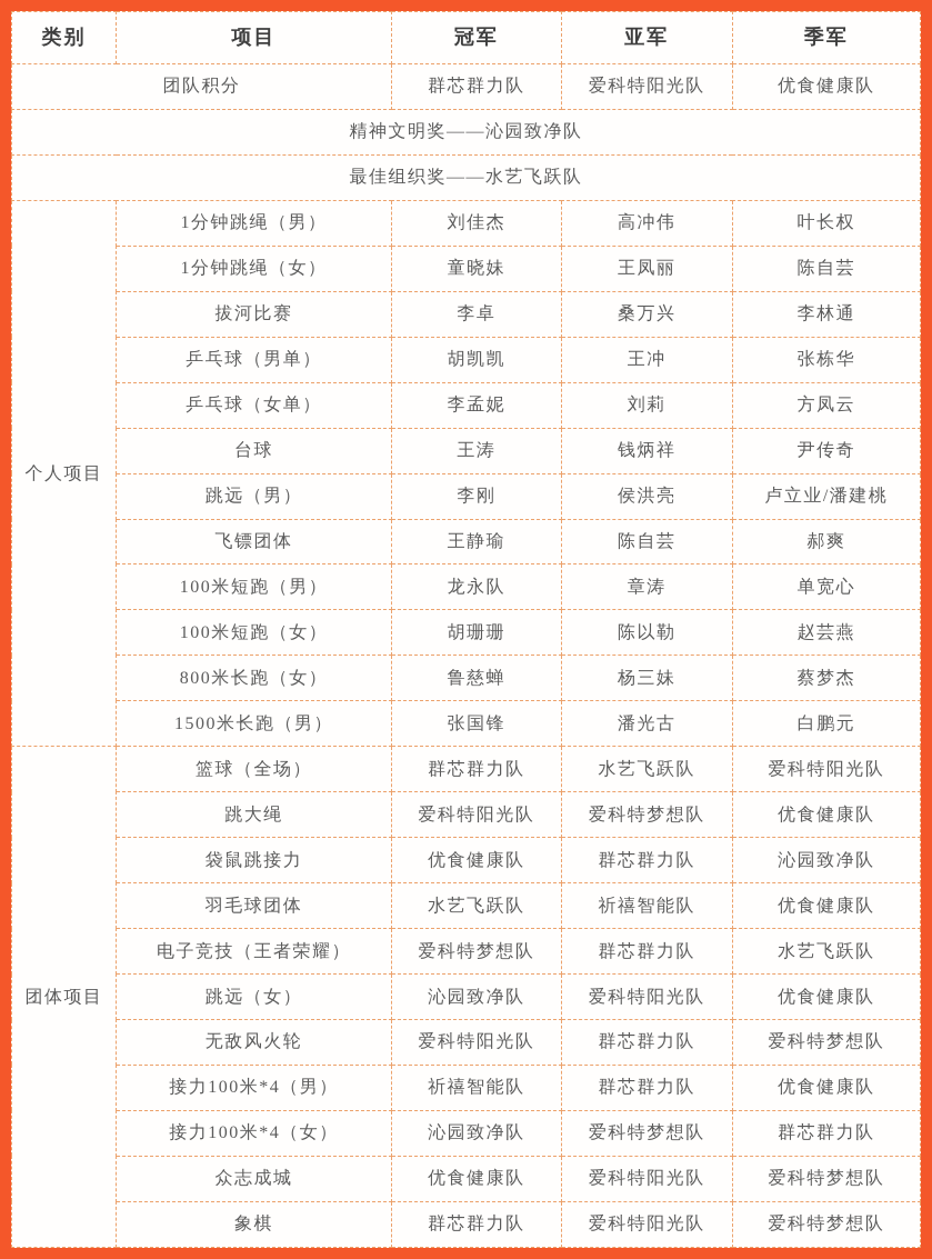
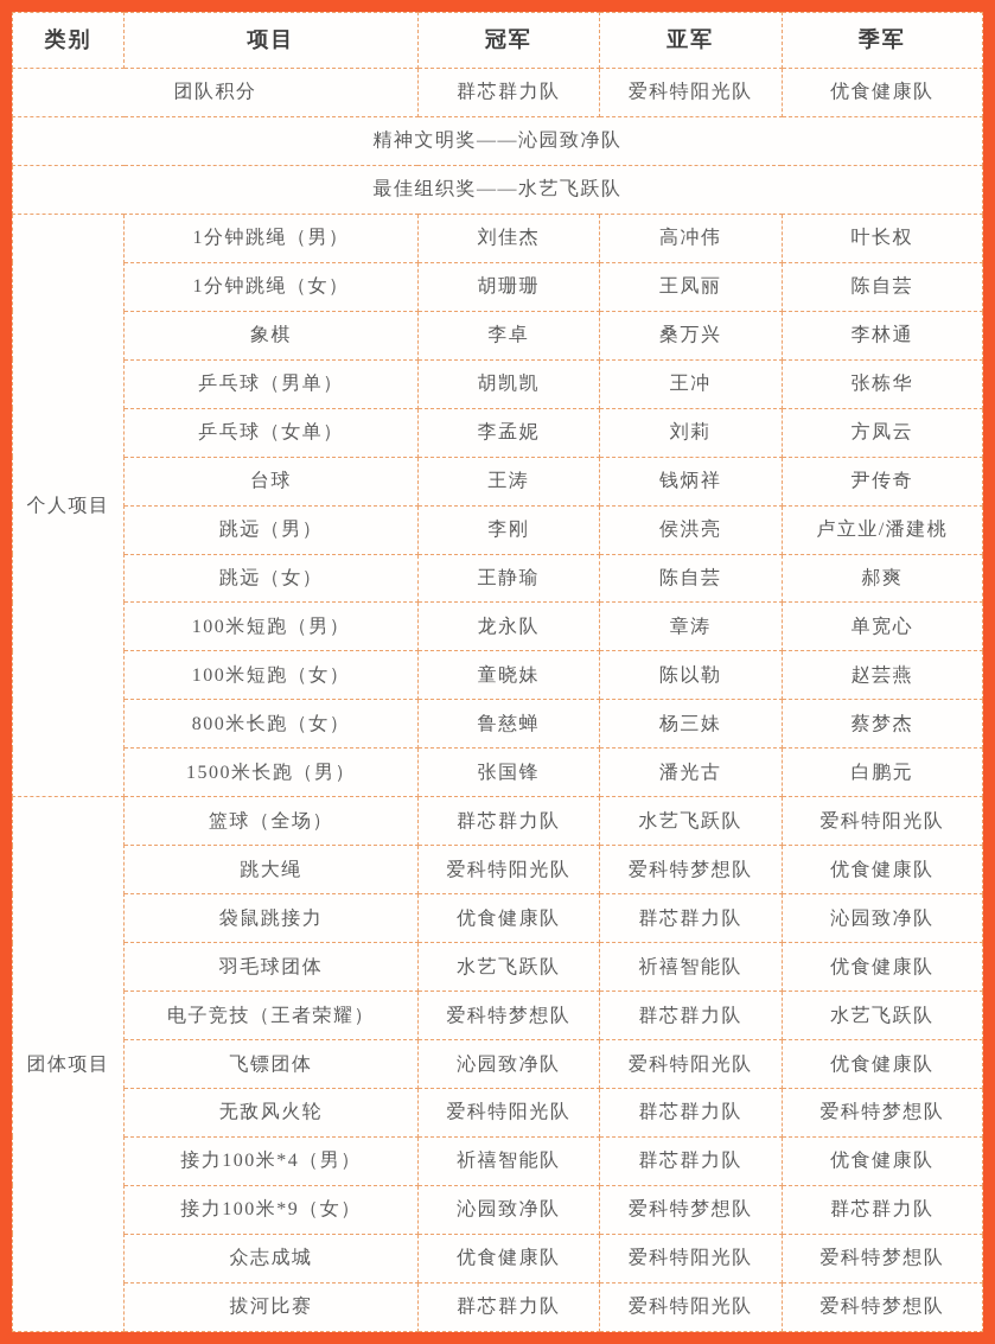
  类别	项目	冠军	亚军	季军
  团队积分	群芯群力队	爱科特阳光队	优食健康队
  精神文明奖——沁园致净队
  最佳组织奖——水艺飞跃队
  个人项目	1分钟跳绳（男）	刘佳杰	高冲伟	叶长权
- 1分钟跳绳（女）	童晓妹	王凤丽	陈自芸
+ 1分钟跳绳（女）	胡珊珊	王凤丽	陈自芸
- 拔河比赛	李卓	桑万兴	李林通
+ 象棋	李卓	桑万兴	李林通
  乒乓球（男单）	胡凯凯	王冲	张栋华
  乒乓球（女单）	李孟妮	刘莉	方凤云
  台球	王涛	钱炳祥	尹传奇
  跳远（男）	李刚	侯洪亮	卢立业/潘建桃
- 飞镖团体	王静瑜	陈自芸	郝爽
+ 跳远（女）	王静瑜	陈自芸	郝爽
  100米短跑（男）	龙永队	章涛	单宽心
- 100米短跑（女）	胡珊珊	陈以勒	赵芸燕
+ 100米短跑（女）	童晓妹	陈以勒	赵芸燕
  800米长跑（女）	鲁慈蝉	杨三妹	蔡梦杰
  1500米长跑（男）	张国锋	潘光古	白鹏元
  团体项目	篮球（全场）	群芯群力队	水艺飞跃队	爱科特阳光队
  跳大绳	爱科特阳光队	爱科特梦想队	优食健康队
  袋鼠跳接力	优食健康队	群芯群力队	沁园致净队
  羽毛球团体	水艺飞跃队	祈禧智能队	优食健康队
  电子竞技（王者荣耀）	爱科特梦想队	群芯群力队	水艺飞跃队
- 跳远（女）	沁园致净队	爱科特阳光队	优食健康队
+ 飞镖团体	沁园致净队	爱科特阳光队	优食健康队
  无敌风火轮	爱科特阳光队	群芯群力队	爱科特梦想队
  接力100米*4（男）	祈禧智能队	群芯群力队	优食健康队
- 接力100米*4（女）	沁园致净队	爱科特梦想队	群芯群力队
+ 接力100米*9（女）	沁园致净队	爱科特梦想队	群芯群力队
  众志成城	优食健康队	爱科特阳光队	爱科特梦想队
- 象棋	群芯群力队	爱科特阳光队	爱科特梦想队
+ 拔河比赛	群芯群力队	爱科特阳光队	爱科特梦想队
